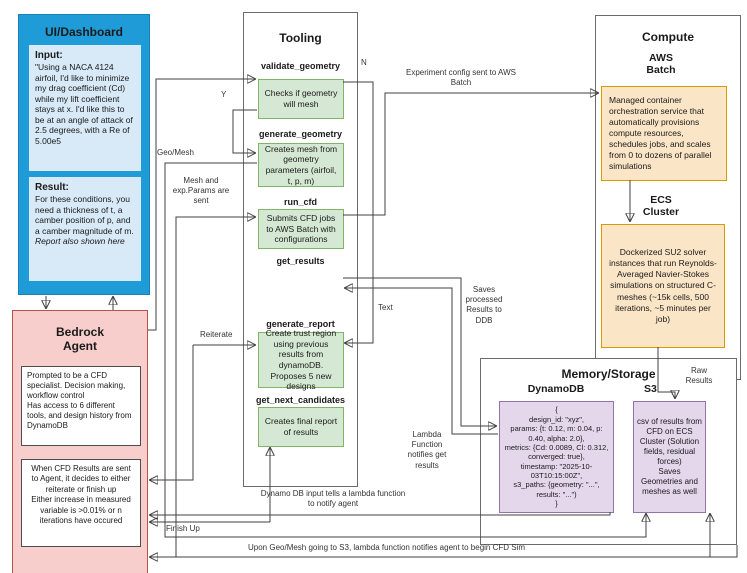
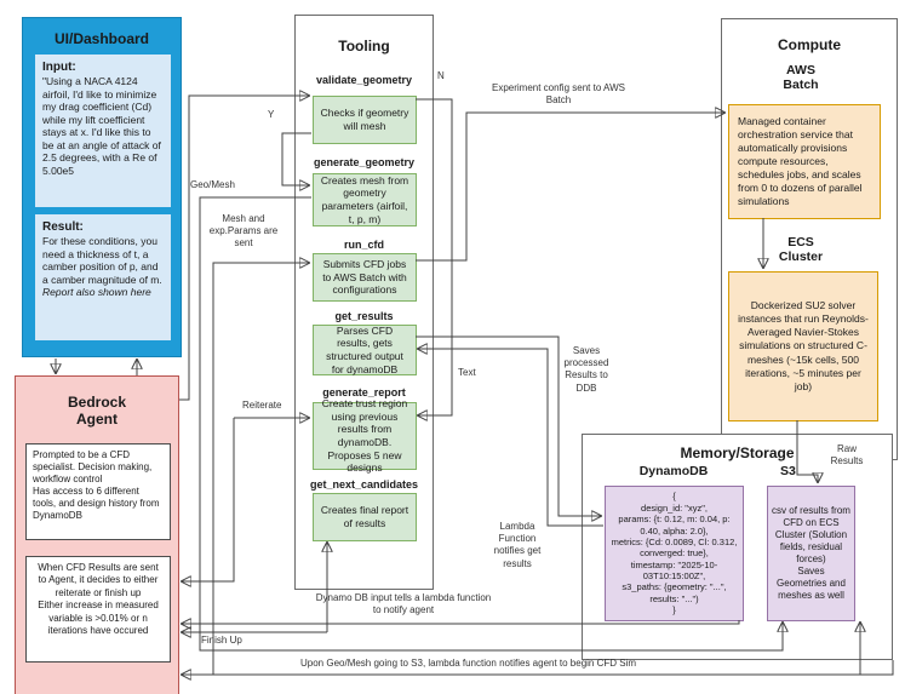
  UI/Dashboard
  Input:
  "Using a NACA 4124 airfoil, I'd like to minimize my drag coefficient (Cd) while my lift coefficient stays at x. I'd like this to be at an angle of attack of 2.5 degrees, with a Re of 5.00e5
  Result:
  For these conditions, you need a thickness of t, a camber position of p, and a camber magnitude of m.
  Report also shown here
  Bedrock
  Agent
  Prompted to be a CFD specialist. Decision making, workflow control
  Has access to 6 different tools, and design history from DynamoDB
  When CFD Results are sent to Agent, it decides to either reiterate or finish up
  Either increase in measured variable is >0.01% or n iterations have occured
  Tooling
  validate_geometry
  Checks if geometry will mesh
  generate_geometry
  Creates mesh from geometry parameters (airfoil, t, p, m)
  run_cfd
  Submits CFD jobs to AWS Batch with configurations
  get_results
+ Parses CFD results, gets structured output for dynamoDB
  generate_report
  Create trust region using previous results from dynamoDB. Proposes 5 new designs
  get_next_candidates
  Creates final report of results
  Compute
  AWS
  Batch
  Managed container orchestration service that automatically provisions compute resources, schedules jobs, and scales from 0 to dozens of parallel simulations
  ECS
  Cluster
  Dockerized SU2 solver instances that run Reynolds-Averaged Navier-Stokes simulations on structured C-meshes (~15k cells, 500 iterations, ~5 minutes per job)
  Memory/Storage
  DynamoDB
  {
  design_id: "xyz",
  params: {t: 0.12, m: 0.04, p: 0.40, alpha: 2.0},
  metrics: {Cd: 0.0089, Cl: 0.312, converged: true},
  timestamp: "2025-10-03T10:15:00Z",
  s3_paths: {geometry: "...", results: "...")
  }
  S3
  csv of results from CFD on ECS Cluster (Solution fields, residual forces)
  Saves Geometries and meshes as well
  N
  Y
  Experiment config sent to AWS Batch
  Geo/Mesh
  Mesh and exp.Params are sent
  Reiterate
  Text
  Saves processed Results to DDB
  Lambda Function notifies get results
  Raw Results
  Dynamo DB input tells a lambda function to notify agent
  Finish Up
  Upon Geo/Mesh going to S3, lambda function notifies agent to begin CFD Sim
